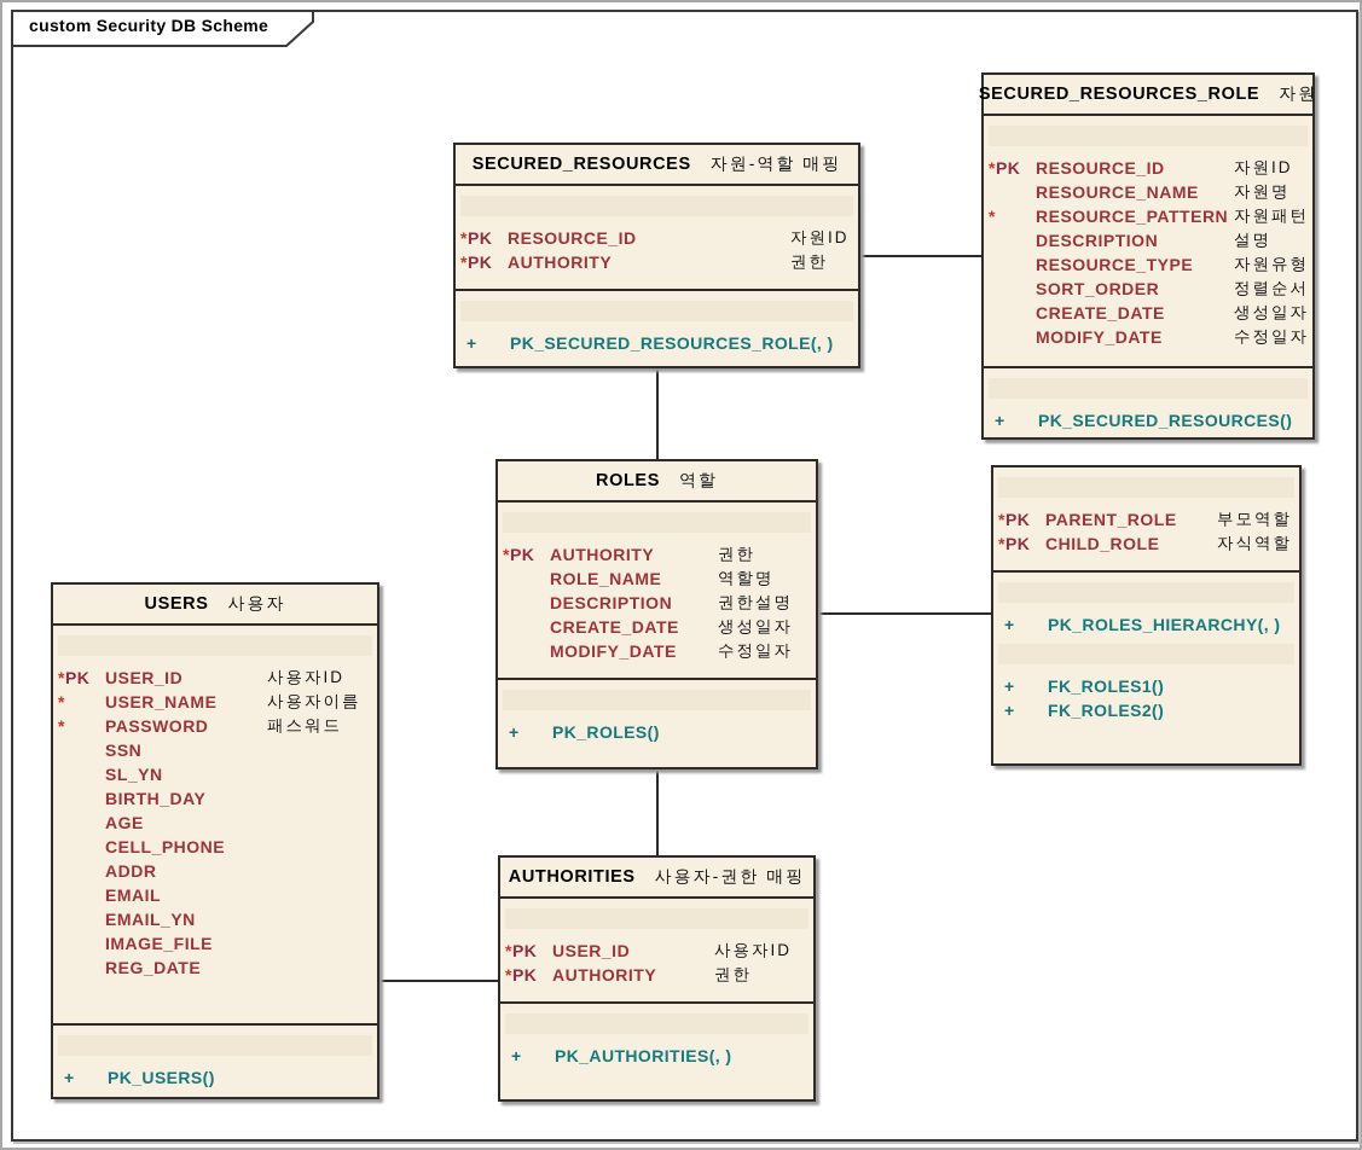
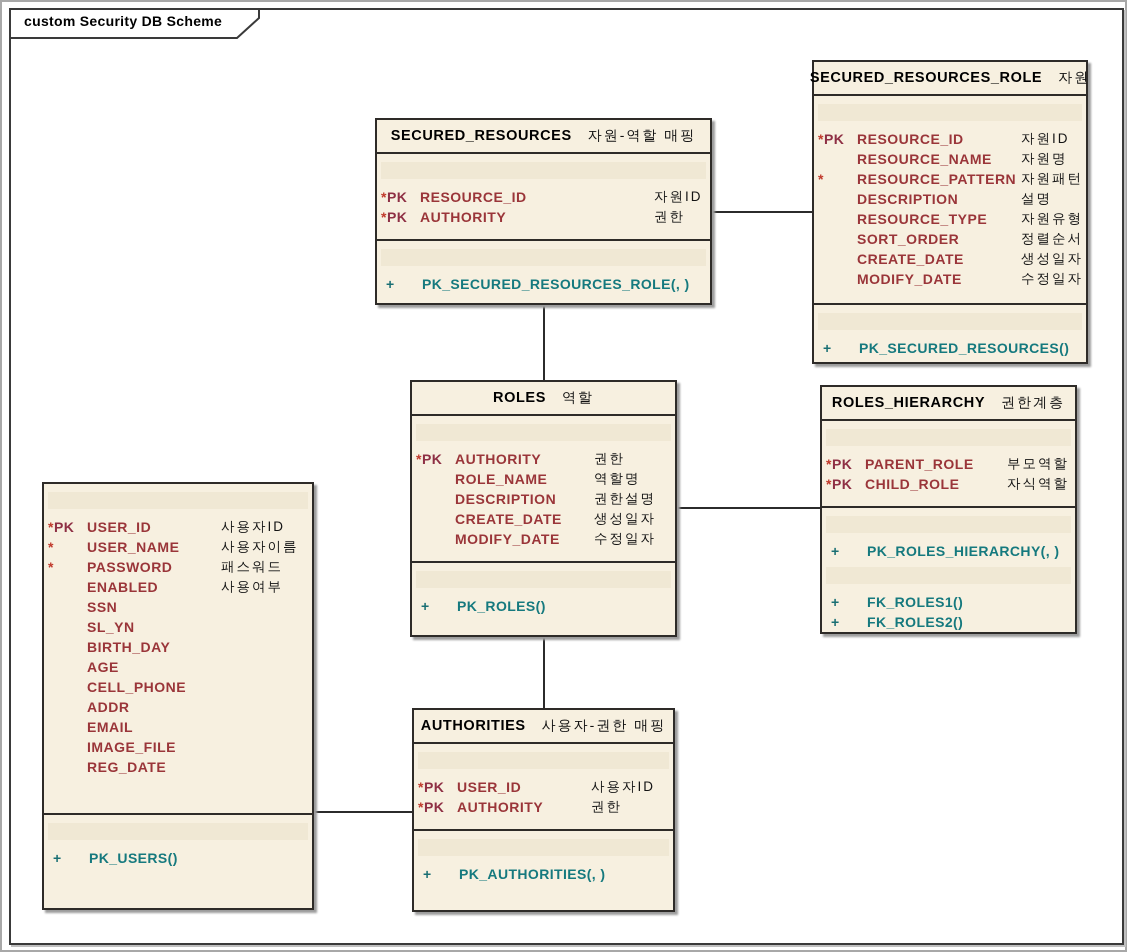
  custom Security DB Scheme
  SECURED_RESOURCES
  자원-역할 매핑
  *PK
  RESOURCE_ID
  자원ID
  *PK
  AUTHORITY
  권한
  +
  PK_SECURED_RESOURCES_ROLE(, )
  SECURED_RESOURCES_ROLE
  자원
  *PK
  RESOURCE_ID
  자원ID
  RESOURCE_NAME
  자원명
  *
  RESOURCE_PATTERN
  자원패턴
  DESCRIPTION
  설명
  RESOURCE_TYPE
  자원유형
  SORT_ORDER
  정렬순서
  CREATE_DATE
  생성일자
  MODIFY_DATE
  수정일자
  +
  PK_SECURED_RESOURCES()
  ROLES
  역할
  *PK
  AUTHORITY
  권한
  ROLE_NAME
  역할명
  DESCRIPTION
  권한설명
  CREATE_DATE
  생성일자
  MODIFY_DATE
  수정일자
  +
  PK_ROLES()
+ ROLES_HIERARCHY
+ 권한계층
  *PK
  PARENT_ROLE
  부모역할
  *PK
  CHILD_ROLE
  자식역할
  +
  PK_ROLES_HIERARCHY(, )
  +
  FK_ROLES1()
  +
  FK_ROLES2()
- USERS
- 사용자
  *PK
  USER_ID
  사용자ID
  *
  USER_NAME
  사용자이름
  *
  PASSWORD
  패스워드
+ ENABLED
+ 사용여부
  SSN
  SL_YN
  BIRTH_DAY
  AGE
  CELL_PHONE
  ADDR
  EMAIL
- EMAIL_YN
  IMAGE_FILE
  REG_DATE
  +
  PK_USERS()
  AUTHORITIES
  사용자-권한 매핑
  *PK
  USER_ID
  사용자ID
  *PK
  AUTHORITY
  권한
  +
  PK_AUTHORITIES(, )
